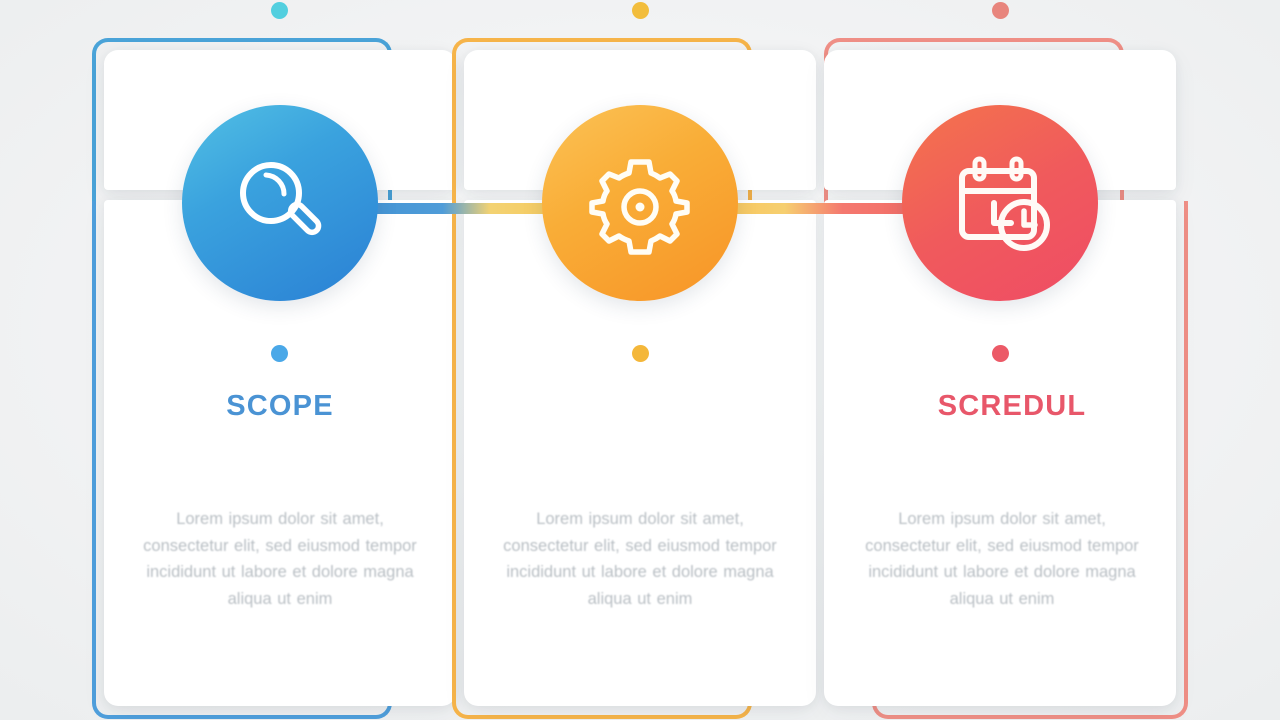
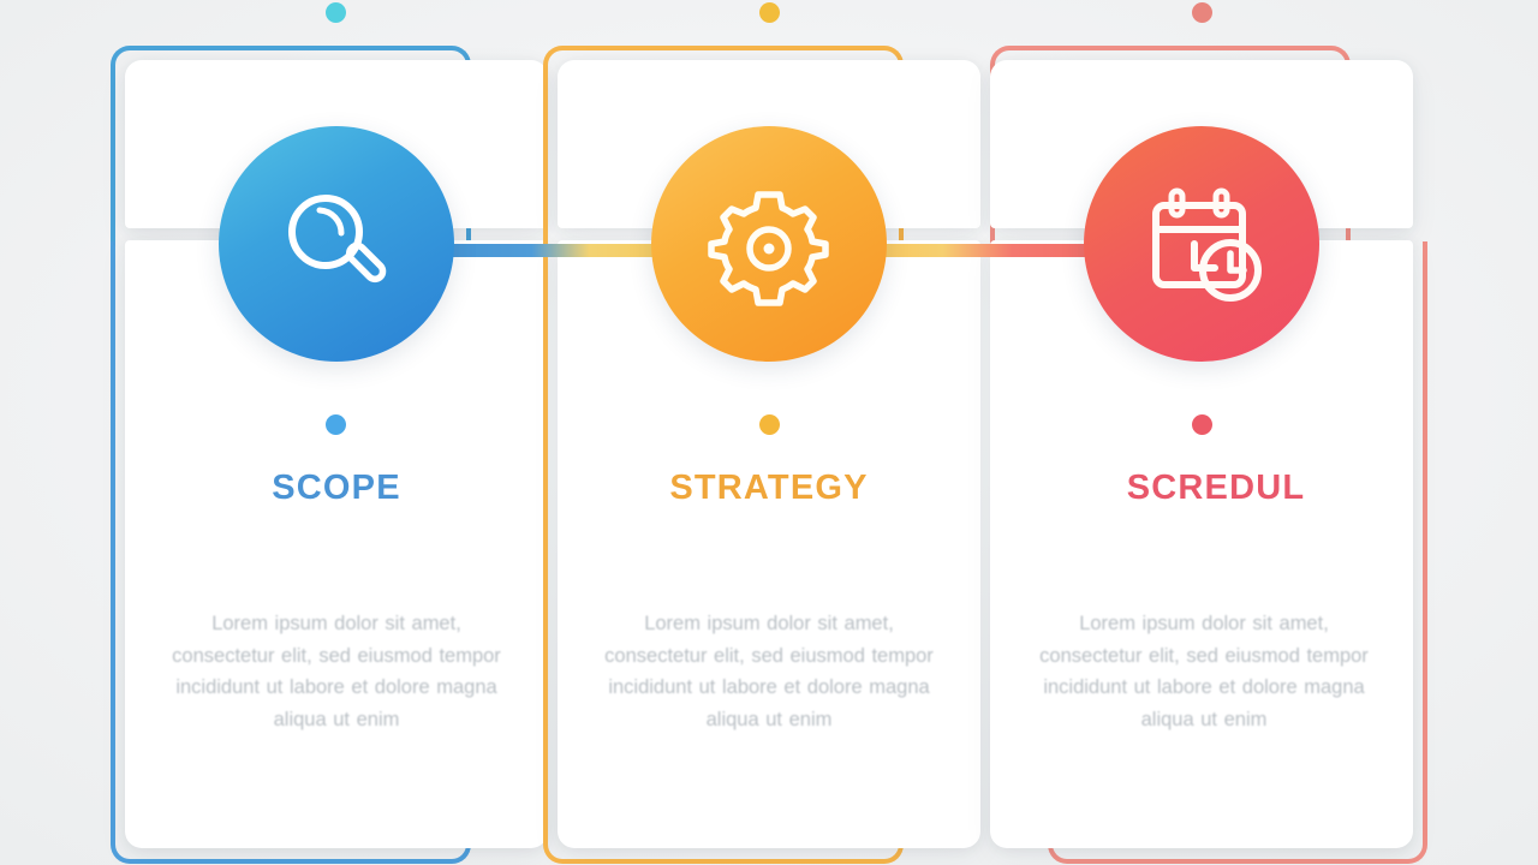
  SCOPE
+ STRATEGY
  SCREDUL
  Lorem ipsum dolor sit amet, consectetur elit, sed eiusmod tempor incididunt ut labore et dolore magna aliqua ut enim
  Lorem ipsum dolor sit amet, consectetur elit, sed eiusmod tempor incididunt ut labore et dolore magna aliqua ut enim
  Lorem ipsum dolor sit amet, consectetur elit, sed eiusmod tempor incididunt ut labore et dolore magna aliqua ut enim
